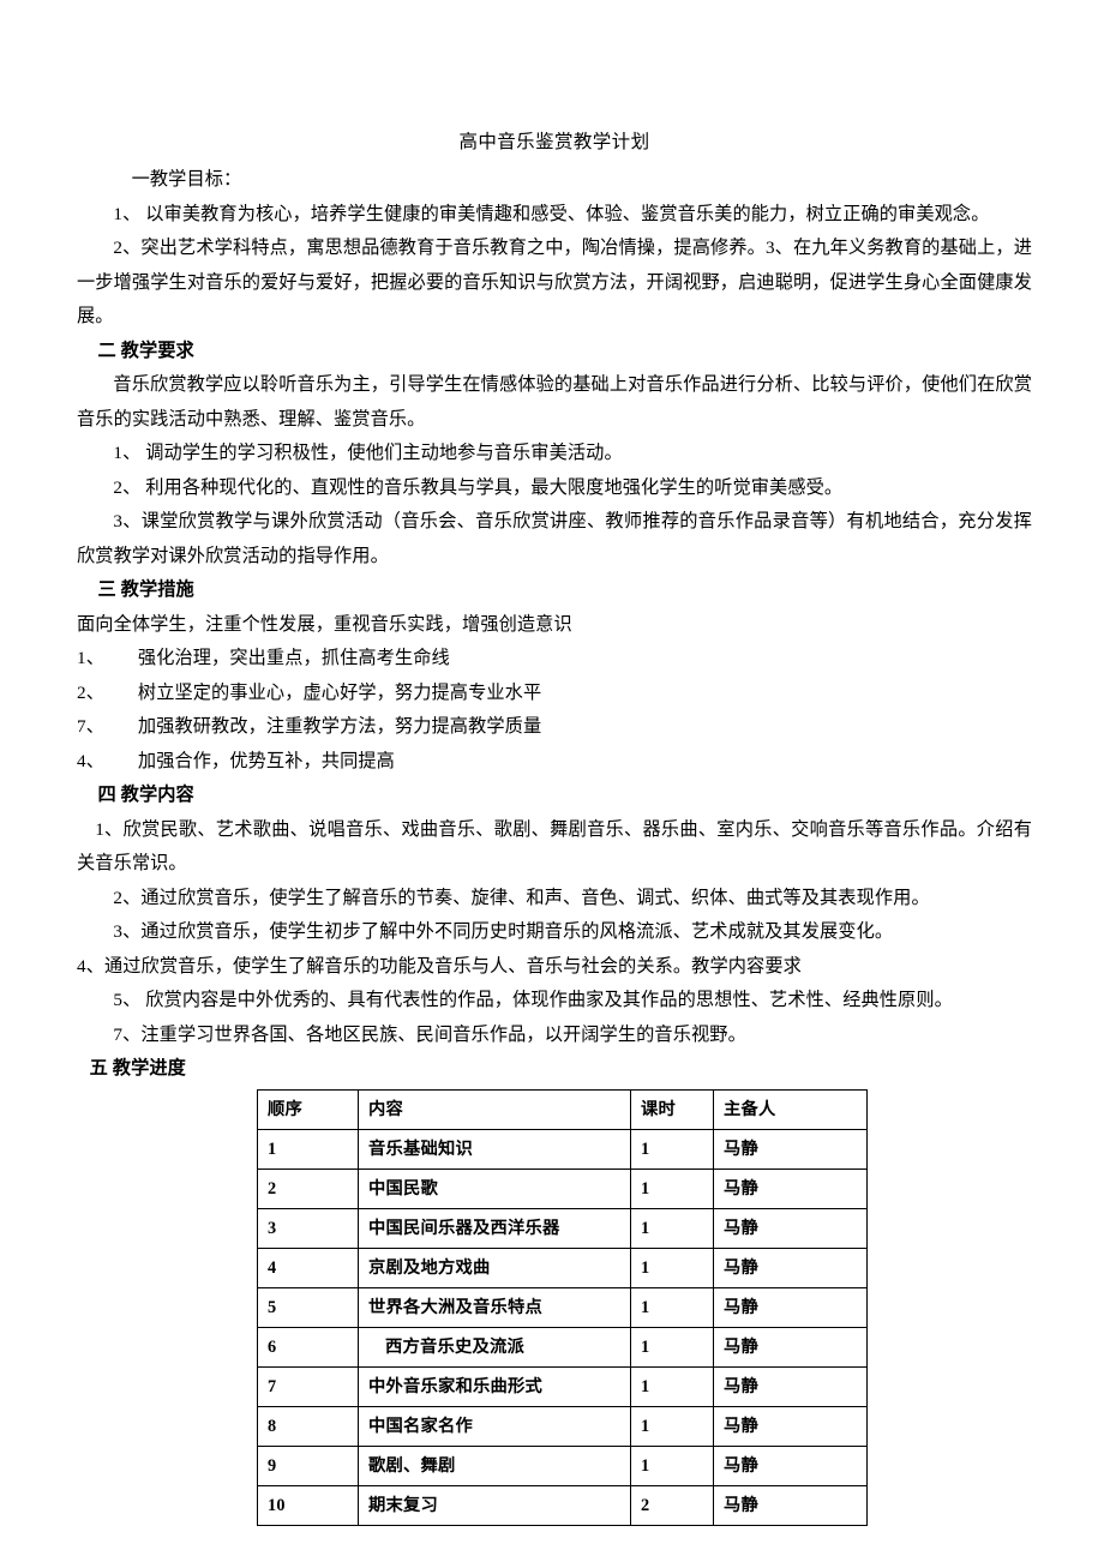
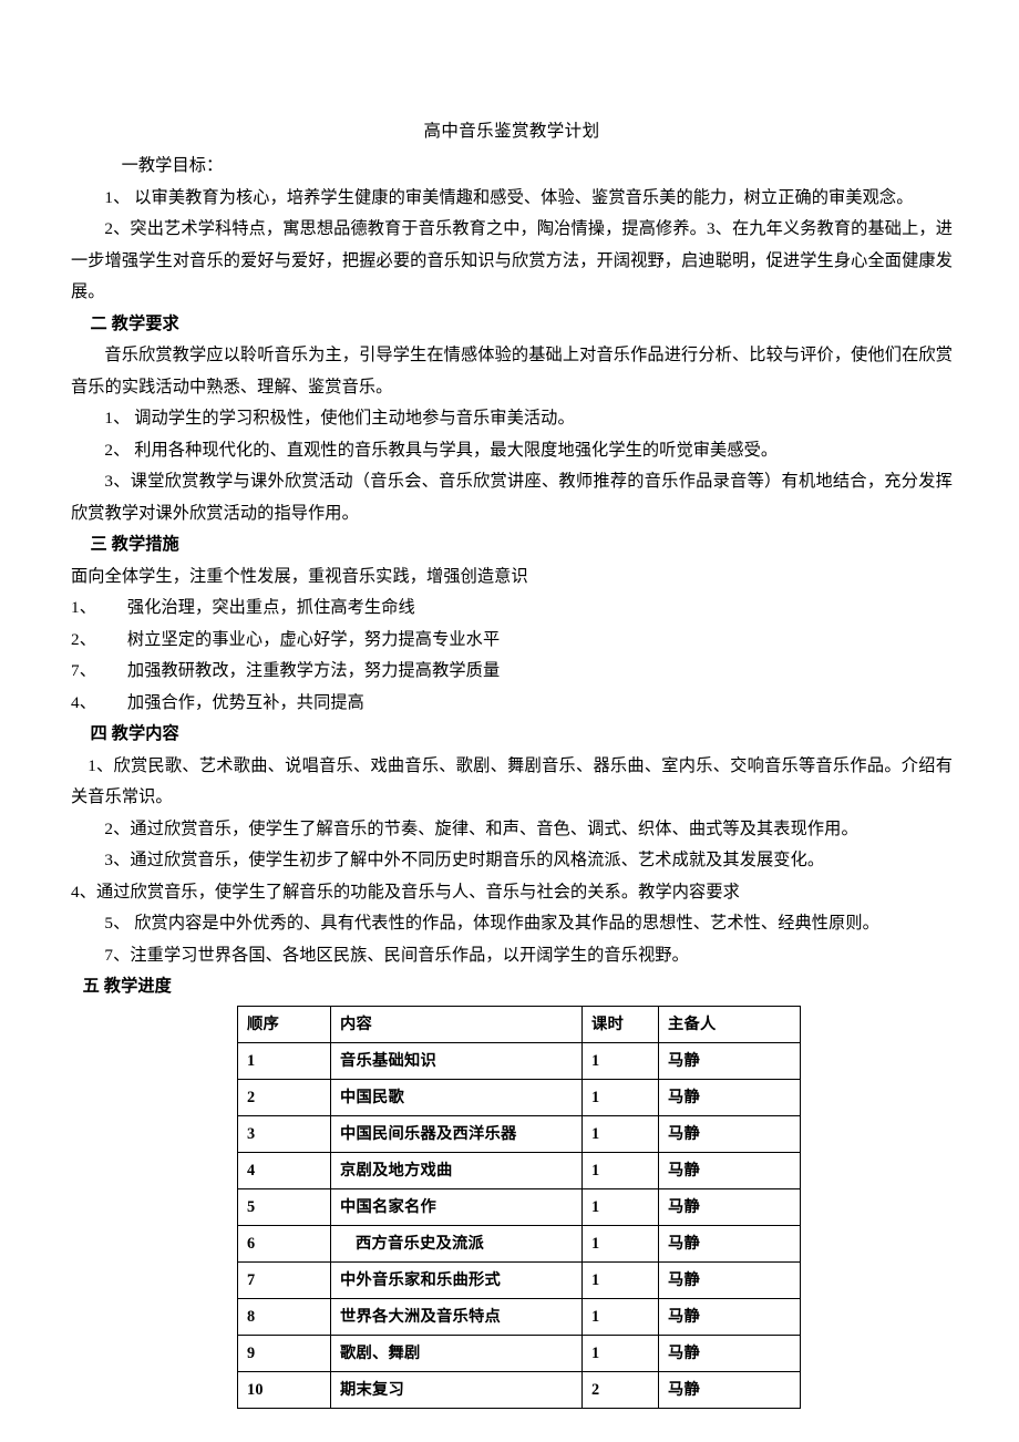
  高中音乐鉴赏教学计划
  一教学目标：
  1、 以审美教育为核心，培养学生健康的审美情趣和感受、体验、鉴赏音乐美的能力，树立正确的审美观念。
  2、突出艺术学科特点，寓思想品德教育于音乐教育之中，陶冶情操，提高修养。3、在九年义务教育的基础上，进一步增强学生对音乐的爱好与爱好，把握必要的音乐知识与欣赏方法，开阔视野，启迪聪明，促进学生身心全面健康发展。
  二 教学要求
  音乐欣赏教学应以聆听音乐为主，引导学生在情感体验的基础上对音乐作品进行分析、比较与评价，使他们在欣赏音乐的实践活动中熟悉、理解、鉴赏音乐。
  1、 调动学生的学习积极性，使他们主动地参与音乐审美活动。
  2、 利用各种现代化的、直观性的音乐教具与学具，最大限度地强化学生的听觉审美感受。
  3、课堂欣赏教学与课外欣赏活动（音乐会、音乐欣赏讲座、教师推荐的音乐作品录音等）有机地结合，充分发挥欣赏教学对课外欣赏活动的指导作用。
  三 教学措施
  面向全体学生，注重个性发展，重视音乐实践，增强创造意识
  1、 强化治理，突出重点，抓住高考生命线
  2、 树立坚定的事业心，虚心好学，努力提高专业水平
  7、 加强教研教改，注重教学方法，努力提高教学质量
  4、 加强合作，优势互补，共同提高
  四 教学内容
  1、欣赏民歌、艺术歌曲、说唱音乐、戏曲音乐、歌剧、舞剧音乐、器乐曲、室内乐、交响音乐等音乐作品。介绍有关音乐常识。
  2、通过欣赏音乐，使学生了解音乐的节奏、旋律、和声、音色、调式、织体、曲式等及其表现作用。
  3、通过欣赏音乐，使学生初步了解中外不同历史时期音乐的风格流派、艺术成就及其发展变化。
  4、通过欣赏音乐，使学生了解音乐的功能及音乐与人、音乐与社会的关系。教学内容要求
  5、 欣赏内容是中外优秀的、具有代表性的作品，体现作曲家及其作品的思想性、艺术性、经典性原则。
  7、注重学习世界各国、各地区民族、民间音乐作品，以开阔学生的音乐视野。
  五 教学进度
  顺序	内容	课时	主备人
  1	音乐基础知识	1	马静
  2	中国民歌	1	马静
  3	中国民间乐器及西洋乐器	1	马静
  4	京剧及地方戏曲	1	马静
- 5	世界各大洲及音乐特点	1	马静
+ 5	中国名家名作	1	马静
  6	西方音乐史及流派	1	马静
  7	中外音乐家和乐曲形式	1	马静
- 8	中国名家名作	1	马静
+ 8	世界各大洲及音乐特点	1	马静
  9	歌剧、舞剧	1	马静
  10	期末复习	2	马静
